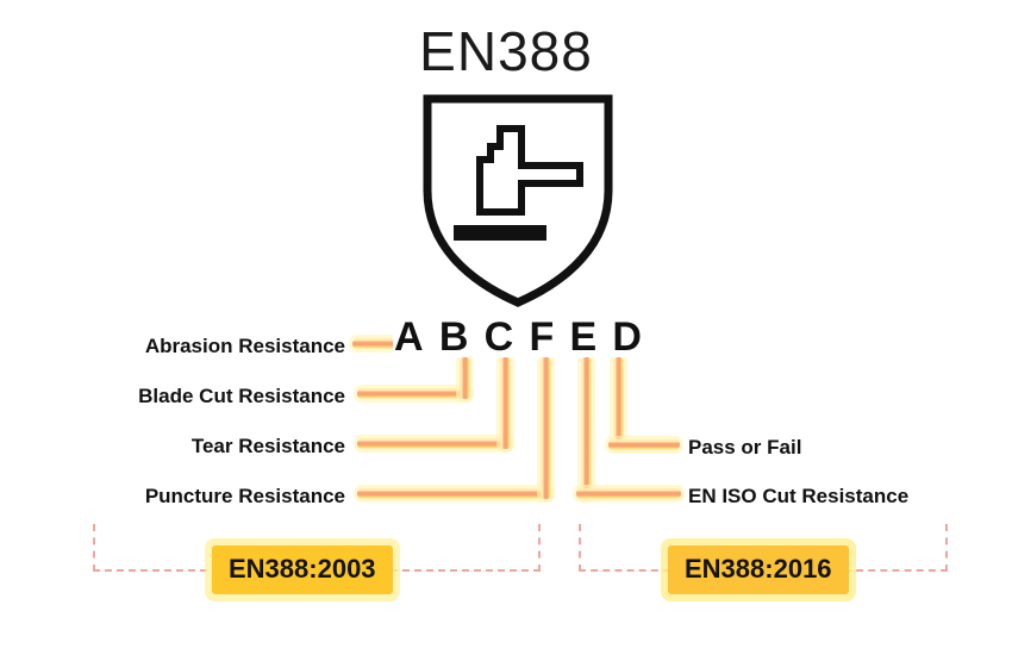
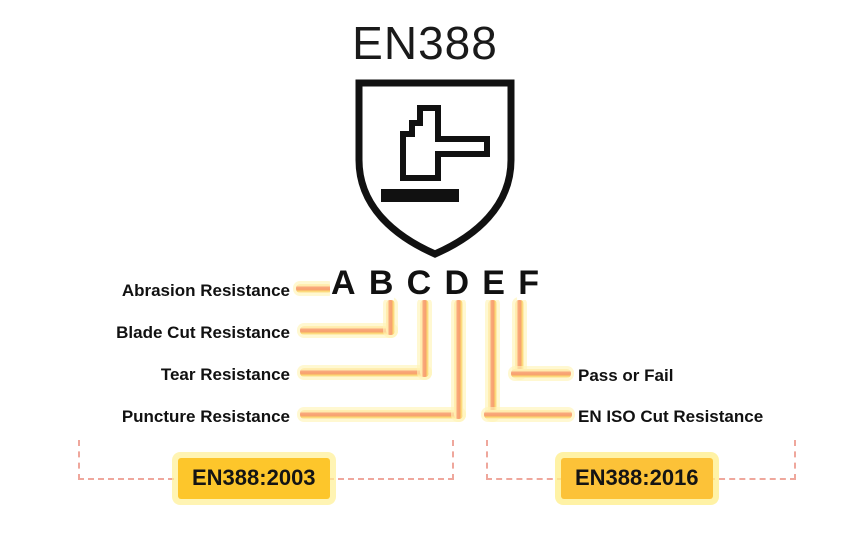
  EN388
  A
  B
  C
- F
+ D
  E
- D
+ F
  Abrasion Resistance
  Blade Cut Resistance
  Tear Resistance
  Puncture Resistance
  Pass or Fail
  EN ISO Cut Resistance
  EN388:2003
  EN388:2016
